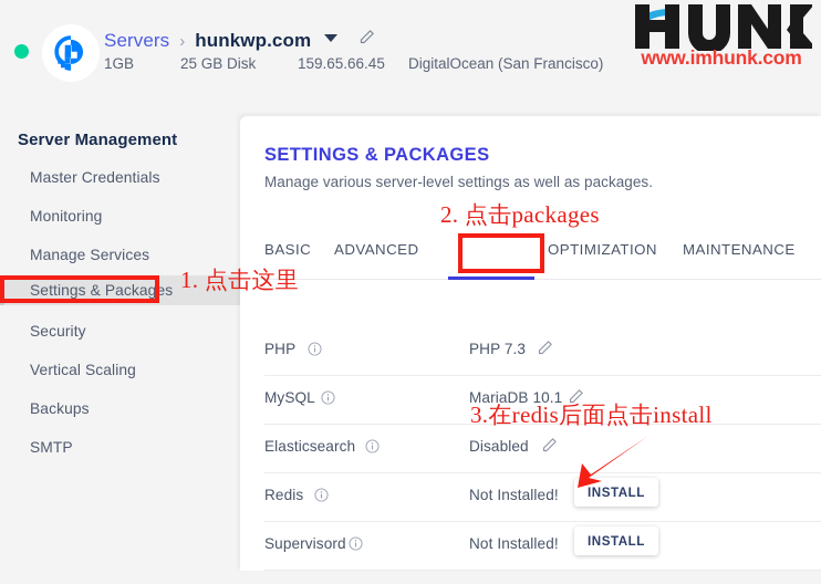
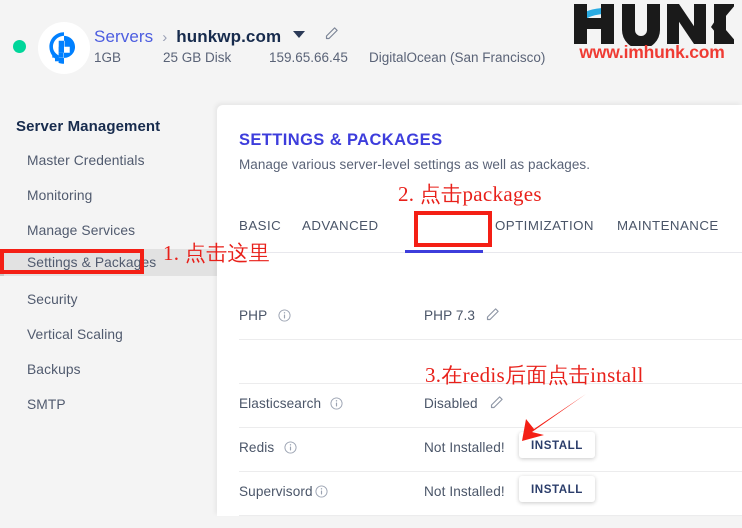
  Servers
  ›
  hunkwp.com
  1GB
  25 GB Disk
  159.65.66.45
  DigitalOcean (San Francisco)
  www.imhunk.com
  Server Management
  Master Credentials
  Monitoring
  Manage Services
  Settings & Packages
  Security
  Vertical Scaling
  Backups
  SMTP
  SETTINGS & PACKAGES
  Manage various server-level settings as well as packages.
  BASIC
  ADVANCED
  OPTIMIZATION
  MAINTENANCE
  PHP
  PHP 7.3
- MySQL
- MariaDB 10.1
  Elasticsearch
  Disabled
  Redis
  Not Installed!
  INSTALL
  Supervisord
  Not Installed!
  INSTALL
  1. 点击这里
  2. 点击packages
  3.在redis后面点击install
